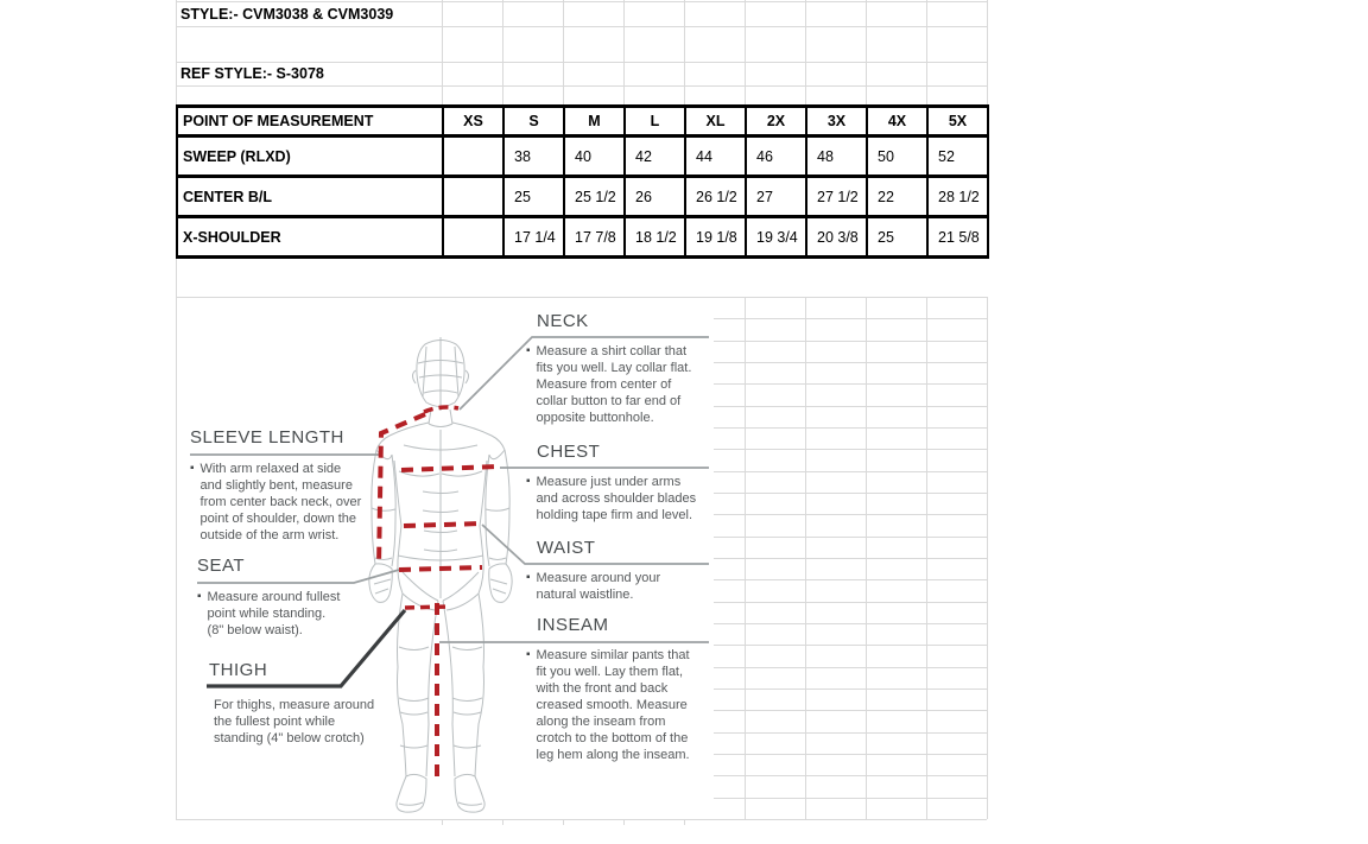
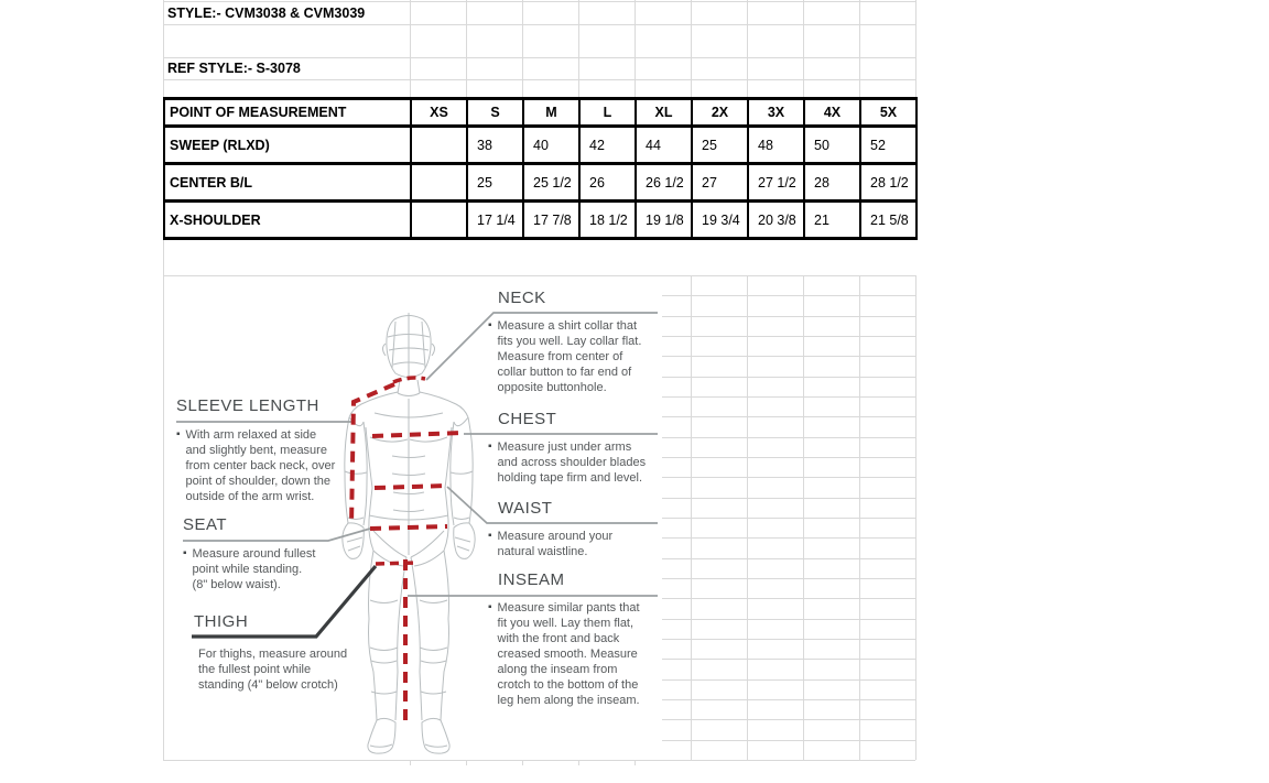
  STYLE:- CVM3038 & CVM3039
  REF STYLE:- S-3078
  POINT OF MEASUREMENT	XS	S	M	L	XL	2X	3X	4X	5X
- SWEEP (RLXD)		38	40	42	44	46	48	50	52
+ SWEEP (RLXD)		38	40	42	44	25	48	50	52
- CENTER B/L		25	25 1/2	26	26 1/2	27	27 1/2	22	28 1/2
+ CENTER B/L		25	25 1/2	26	26 1/2	27	27 1/2	28	28 1/2
- X-SHOULDER		17 1/4	17 7/8	18 1/2	19 1/8	19 3/4	20 3/8	25	21 5/8
+ X-SHOULDER		17 1/4	17 7/8	18 1/2	19 1/8	19 3/4	20 3/8	21	21 5/8
  SLEEVE LENGTH
  ▪
  With arm relaxed at side
  and slightly bent, measure
  from center back neck, over
  point of shoulder, down the
  outside of the arm wrist.
  SEAT
  ▪
  Measure around fullest
  point while standing.
  (8" below waist).
  THIGH
  For thighs, measure around
  the fullest point while
  standing (4" below crotch)
  NECK
  ▪
  Measure a shirt collar that
  fits you well. Lay collar flat.
  Measure from center of
  collar button to far end of
  opposite buttonhole.
  CHEST
  ▪
  Measure just under arms
  and across shoulder blades
  holding tape firm and level.
  WAIST
  ▪
  Measure around your
  natural waistline.
  INSEAM
  ▪
  Measure similar pants that
  fit you well. Lay them flat,
  with the front and back
  creased smooth. Measure
  along the inseam from
  crotch to the bottom of the
  leg hem along the inseam.
